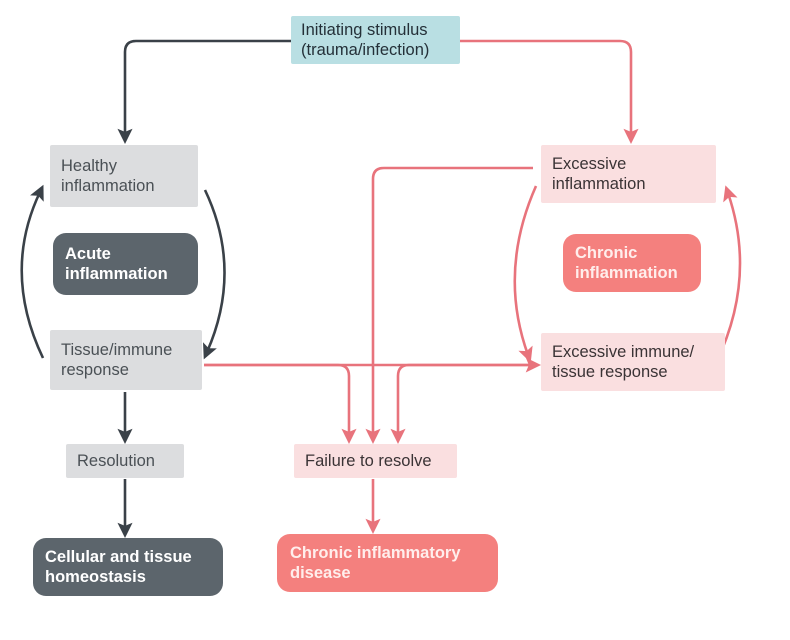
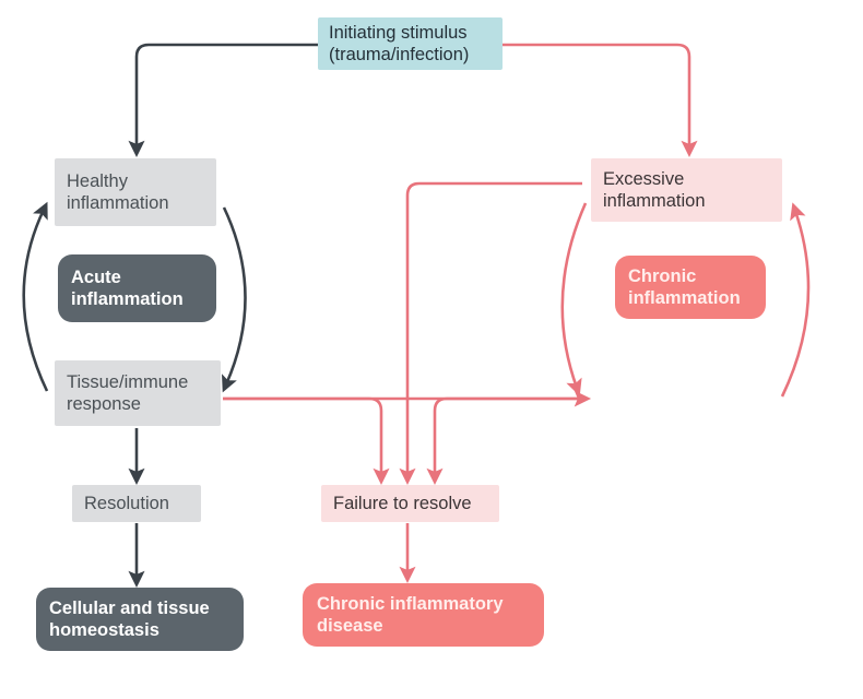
  Initiating stimulus
  (trauma/infection)
  Healthy
  inflammation
  Acute
  inflammation
  Tissue/immune
  response
  Resolution
  Cellular and tissue
  homeostasis
  Excessive
  inflammation
  Chronic
  inflammation
- Excessive immune/
- tissue response
  Failure to resolve
  Chronic inflammatory
  disease
